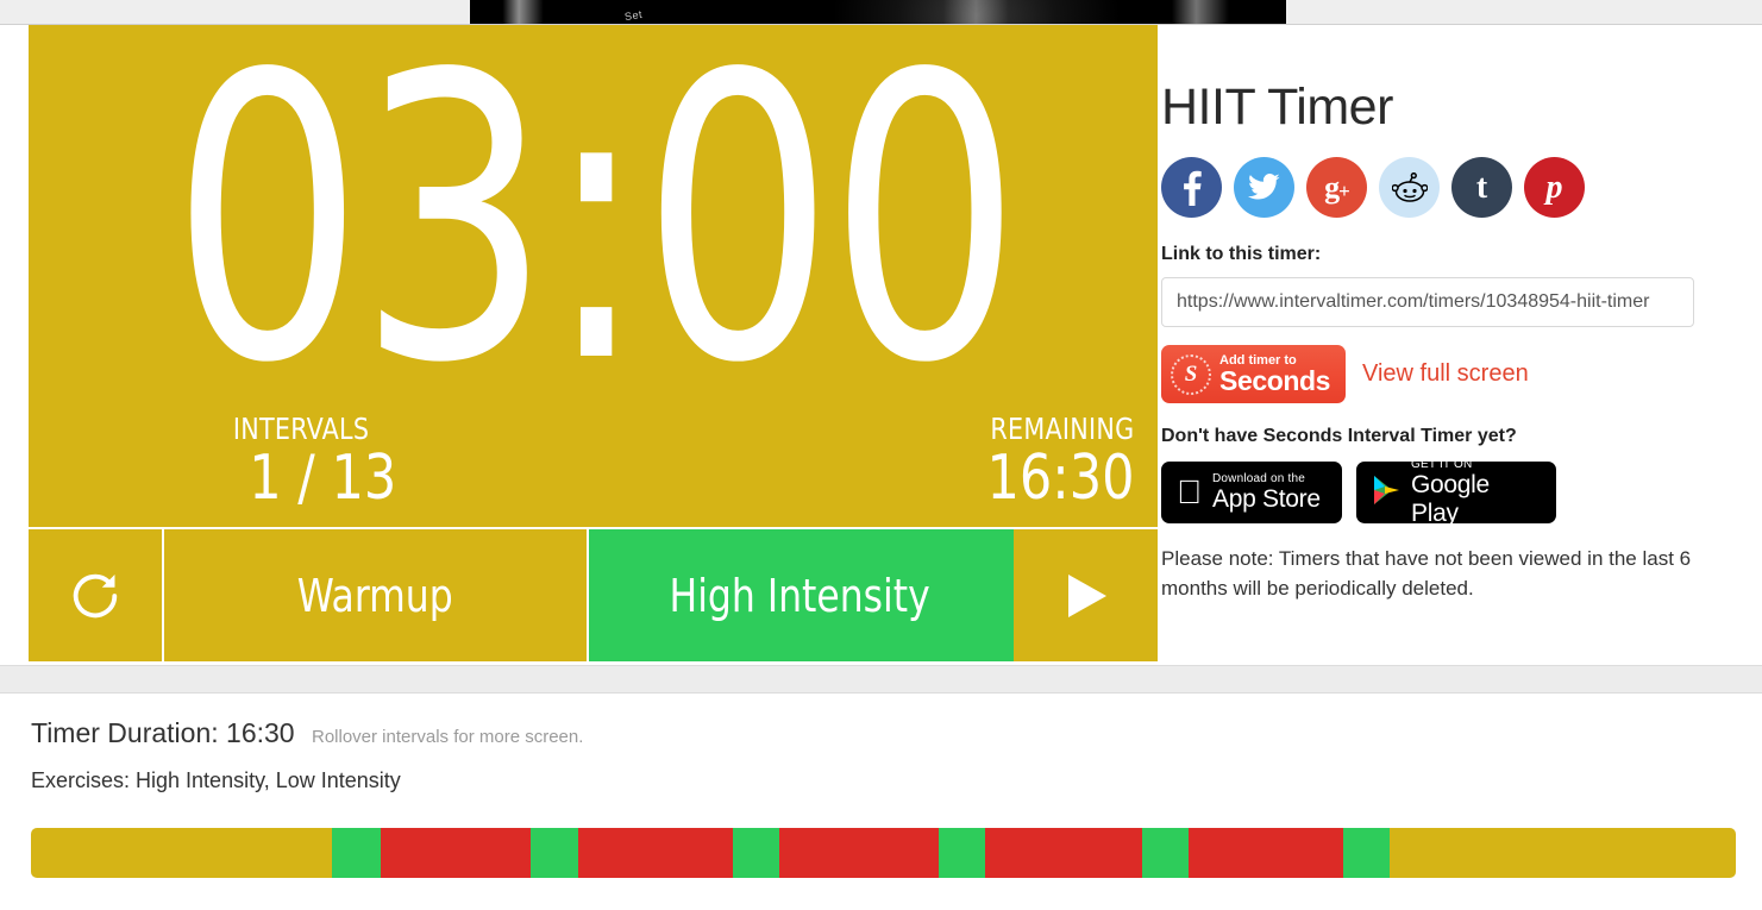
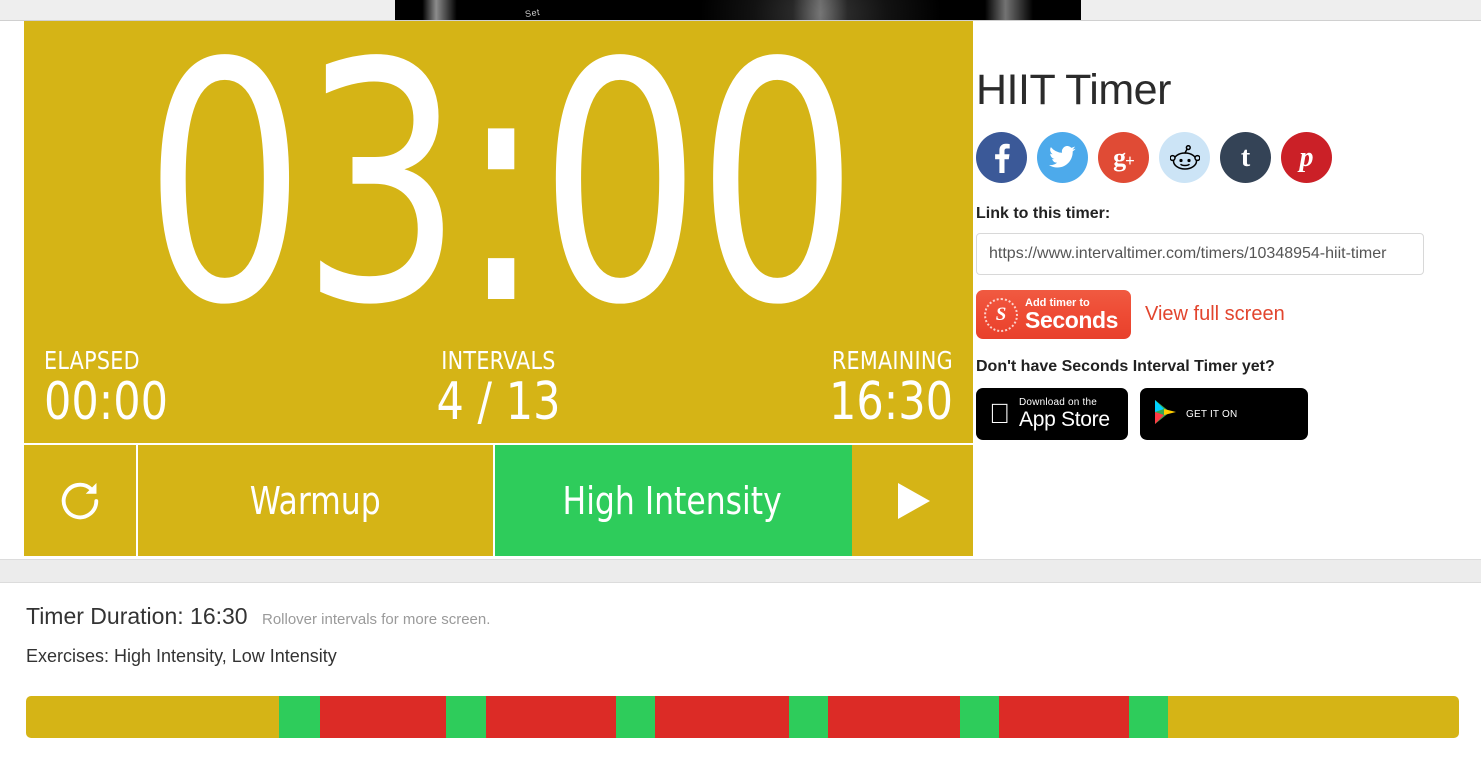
  03:00
+ ELAPSED
+ 00:00
  INTERVALS
- 1 / 13
+ 4 / 13
  REMAINING
  16:30
  Warmup
  High Intensity
  HIIT Timer
  g+
  t
  p
  Link to this timer:
  https://www.intervaltimer.com/timers/10348954-hiit-timer
  S
  Add timer to
  Seconds
  View full screen
  Don't have Seconds Interval Timer yet?
  
  Download on the
  App Store
  GET IT ON
- Google Play
- Please note: Timers that have not been viewed in the last 6 months will be periodically deleted.
  Timer Duration: 16:30 Rollover intervals for more screen.
  Exercises: High Intensity, Low Intensity
